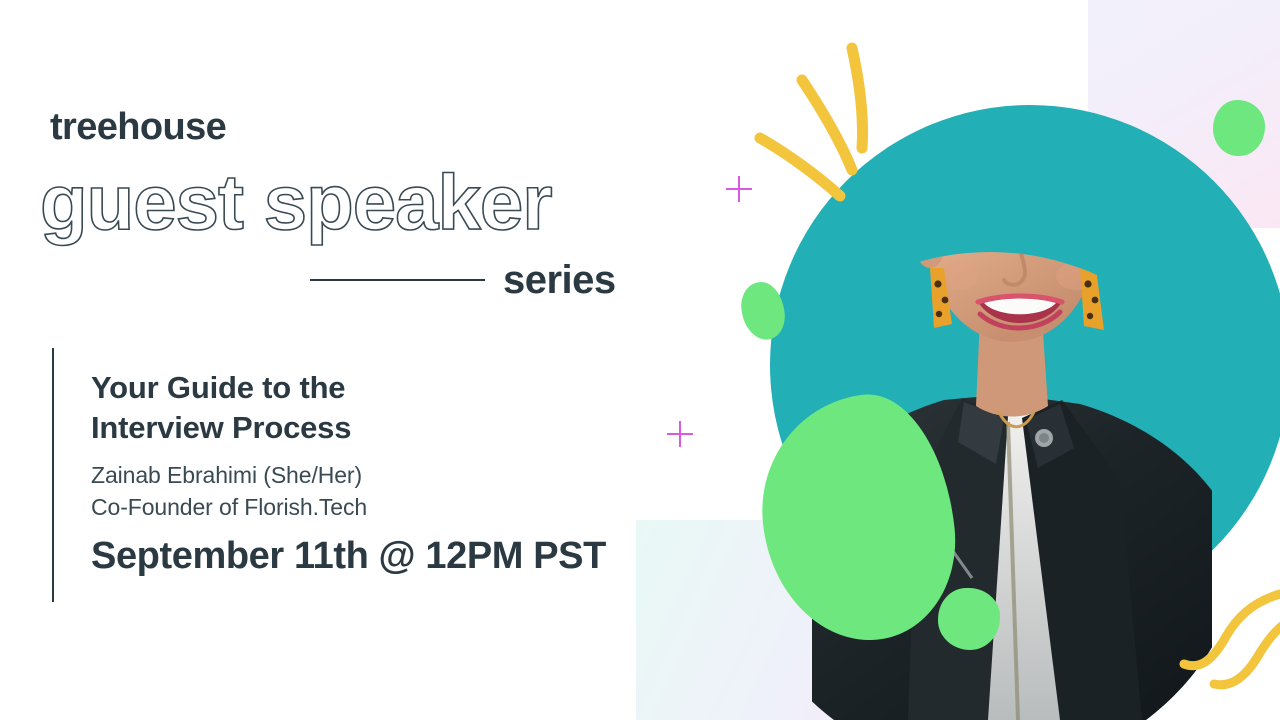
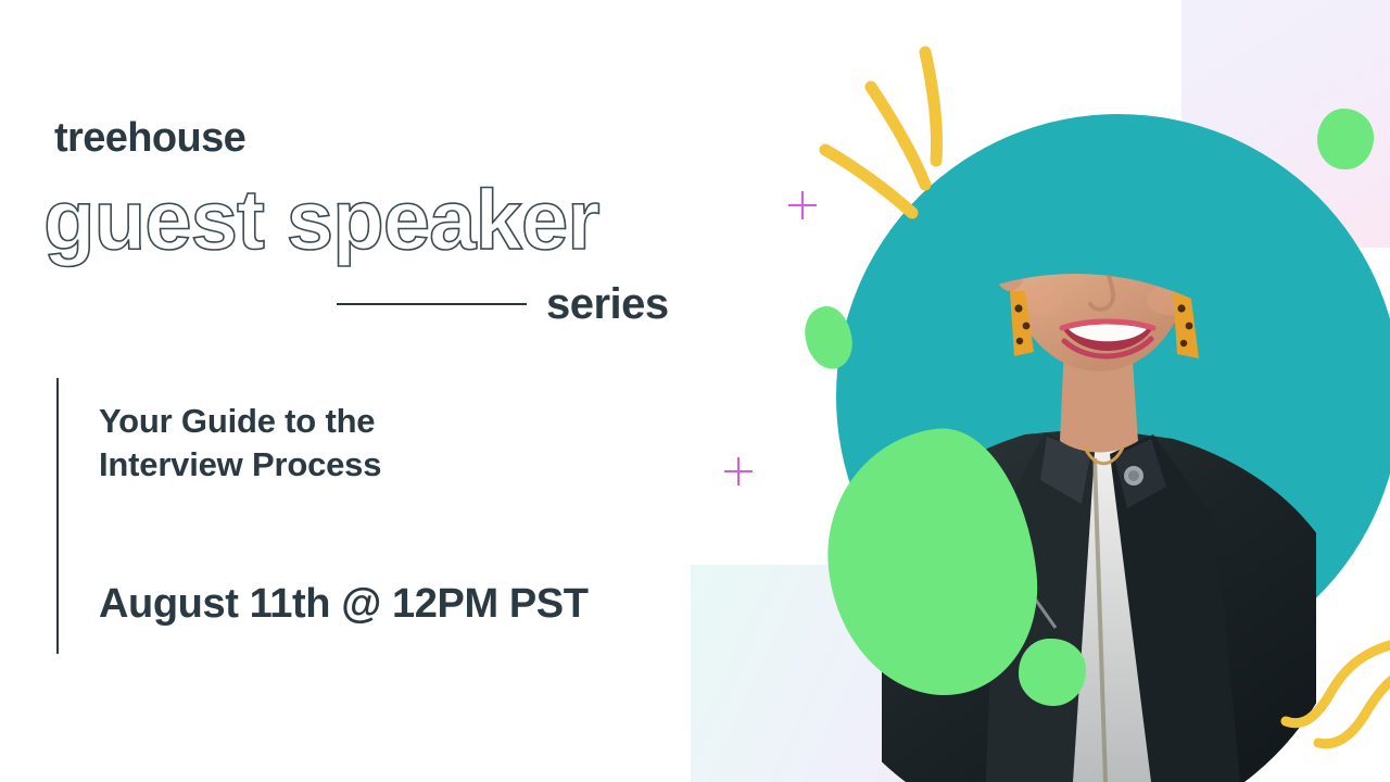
  treehouse
  guest speaker
  series
  Your Guide to the
  Interview Process
- Zainab Ebrahimi (She/Her)
- Co-Founder of Florish.Tech
- September 11th @ 12PM PST
+ August 11th @ 12PM PST
